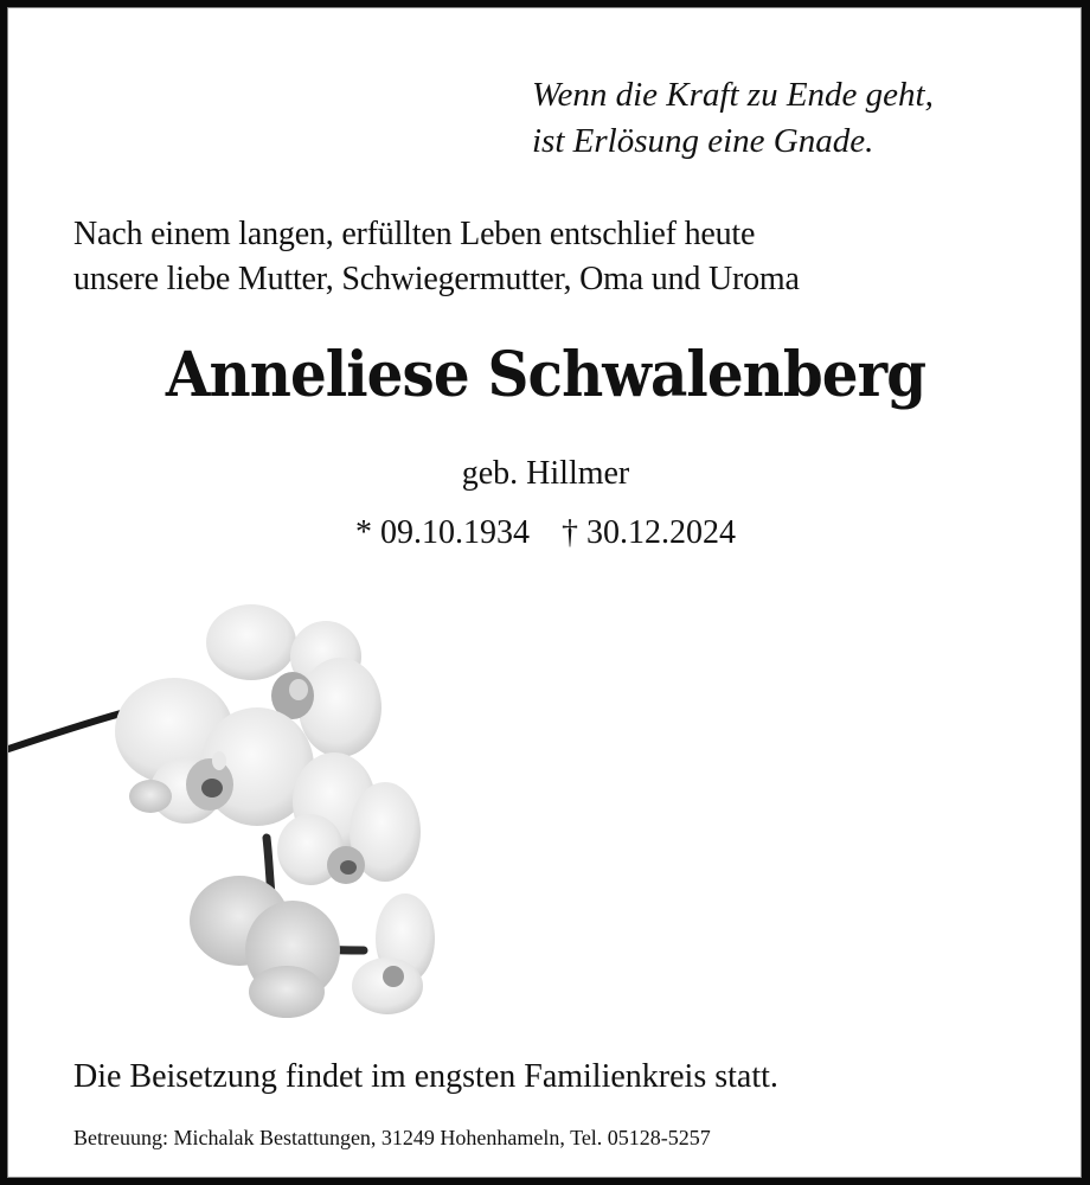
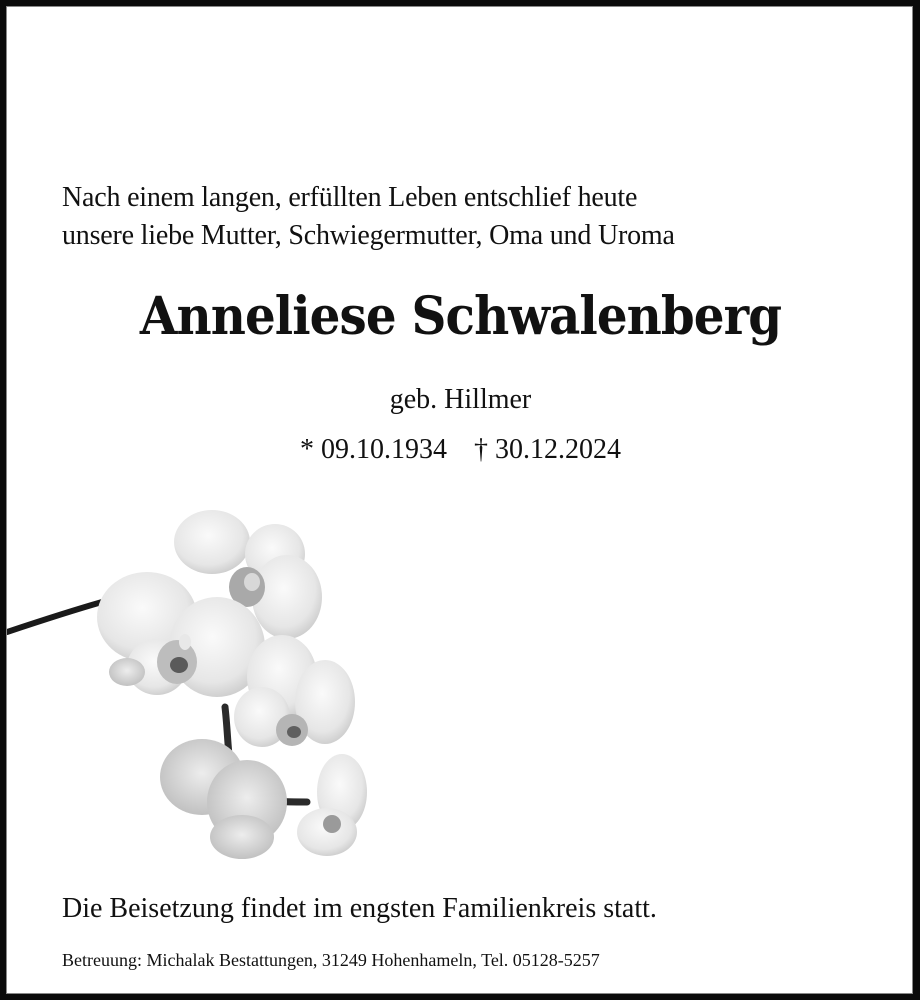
- Wenn die Kraft zu Ende geht,
- ist Erlösung eine Gnade.
  Nach einem langen, erfüllten Leben entschlief heute
  unsere liebe Mutter, Schwiegermutter, Oma und Uroma
  Anneliese Schwalenberg
  geb. Hillmer
  * 09.10.1934 † 30.12.2024
  Die Beisetzung findet im engsten Familienkreis statt.
  Betreuung: Michalak Bestattungen, 31249 Hohenhameln, Tel. 05128-5257
